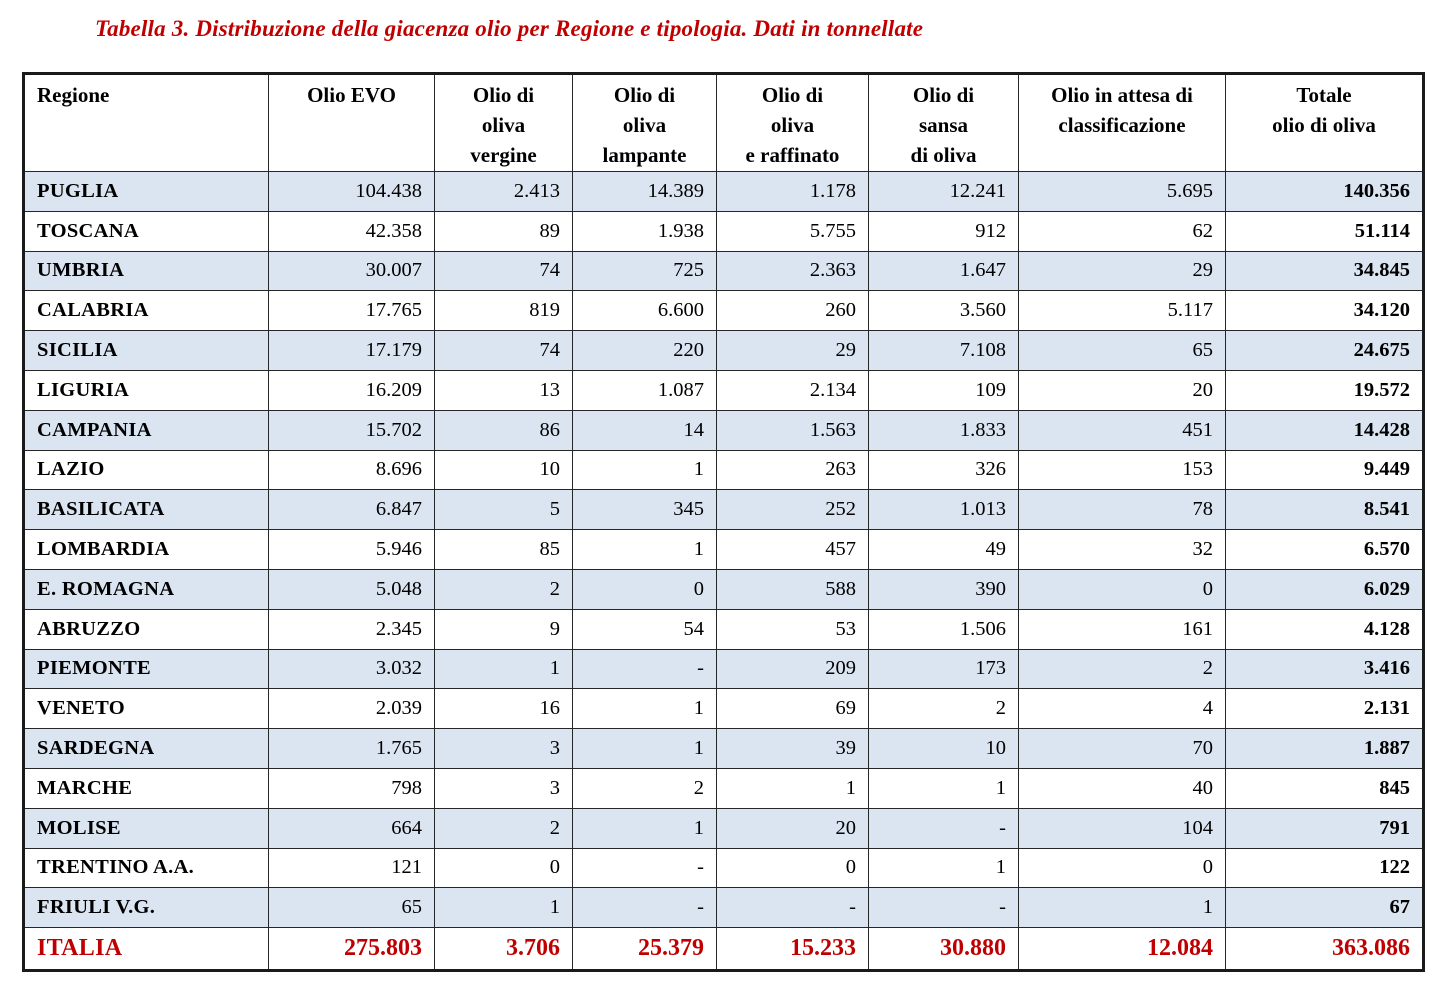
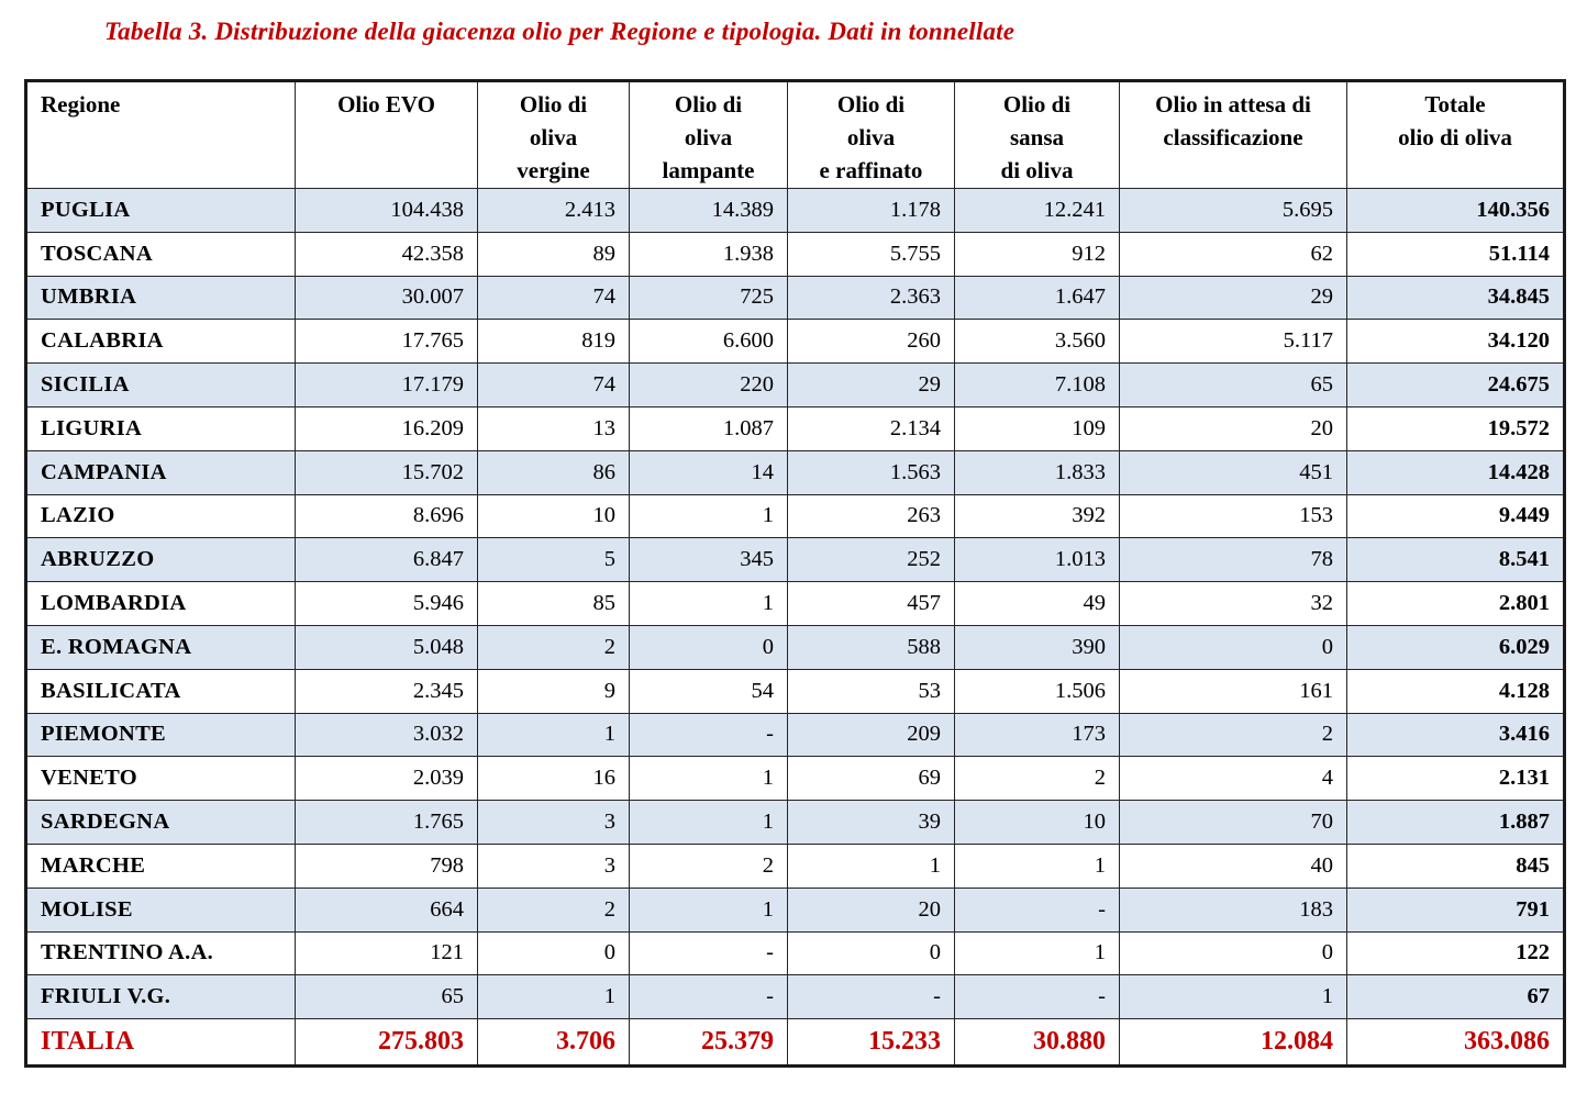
  Tabella 3. Distribuzione della giacenza olio per Regione e tipologia. Dati in tonnellate
  Regione	Olio EVO	Olio diolivavergine	Olio diolivalampante	Olio diolivae raffinato	Olio disansadi oliva	Olio in attesa diclassificazione	Totaleolio di oliva
  PUGLIA	104.438	2.413	14.389	1.178	12.241	5.695	140.356
  TOSCANA	42.358	89	1.938	5.755	912	62	51.114
  UMBRIA	30.007	74	725	2.363	1.647	29	34.845
  CALABRIA	17.765	819	6.600	260	3.560	5.117	34.120
  SICILIA	17.179	74	220	29	7.108	65	24.675
  LIGURIA	16.209	13	1.087	2.134	109	20	19.572
  CAMPANIA	15.702	86	14	1.563	1.833	451	14.428
- LAZIO	8.696	10	1	263	326	153	9.449
+ LAZIO	8.696	10	1	263	392	153	9.449
- BASILICATA	6.847	5	345	252	1.013	78	8.541
+ ABRUZZO	6.847	5	345	252	1.013	78	8.541
- LOMBARDIA	5.946	85	1	457	49	32	6.570
+ LOMBARDIA	5.946	85	1	457	49	32	2.801
  E. ROMAGNA	5.048	2	0	588	390	0	6.029
- ABRUZZO	2.345	9	54	53	1.506	161	4.128
+ BASILICATA	2.345	9	54	53	1.506	161	4.128
  PIEMONTE	3.032	1	-	209	173	2	3.416
  VENETO	2.039	16	1	69	2	4	2.131
  SARDEGNA	1.765	3	1	39	10	70	1.887
  MARCHE	798	3	2	1	1	40	845
- MOLISE	664	2	1	20	-	104	791
+ MOLISE	664	2	1	20	-	183	791
  TRENTINO A.A.	121	0	-	0	1	0	122
  FRIULI V.G.	65	1	-	-	-	1	67
  ITALIA	275.803	3.706	25.379	15.233	30.880	12.084	363.086
